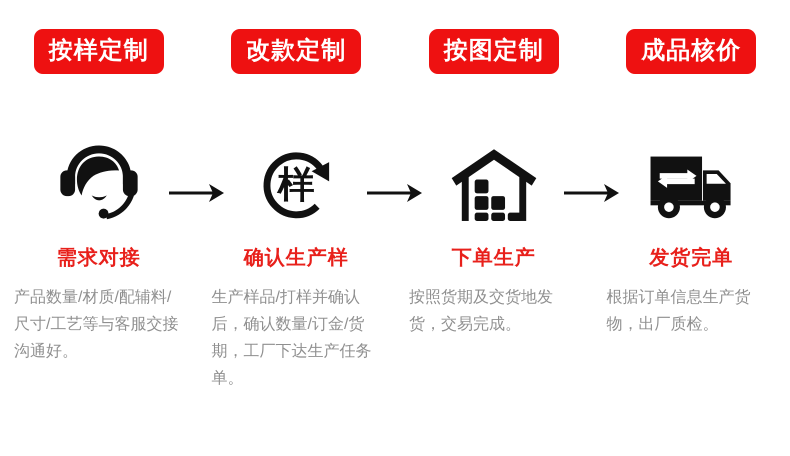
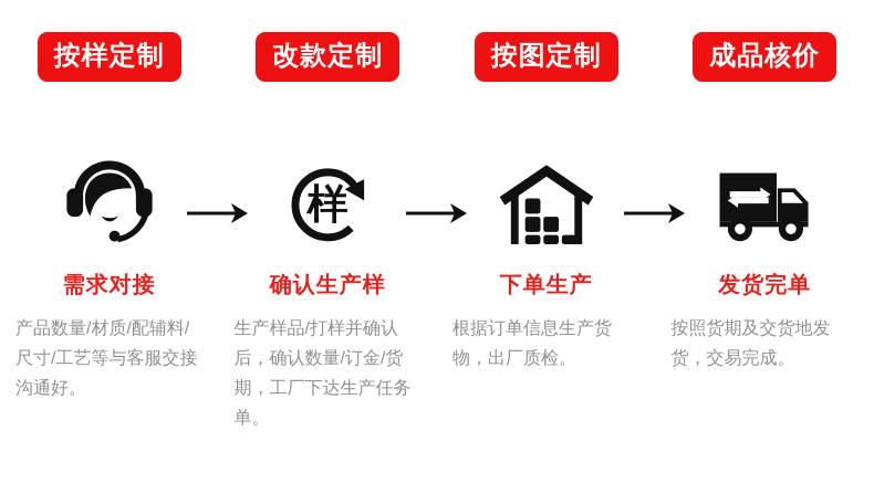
  按样定制
  改款定制
  按图定制
  成品核价
  需求对接
  产品数量/材质/配辅料/尺寸/工艺等与客服交接沟通好。
  样
  确认生产样
  生产样品/打样并确认后，确认数量/订金/货期，工厂下达生产任务单。
  下单生产
- 按照货期及交货地发货，交易完成。
+ 根据订单信息生产货物，出厂质检。
  发货完单
- 根据订单信息生产货物，出厂质检。
+ 按照货期及交货地发货，交易完成。
